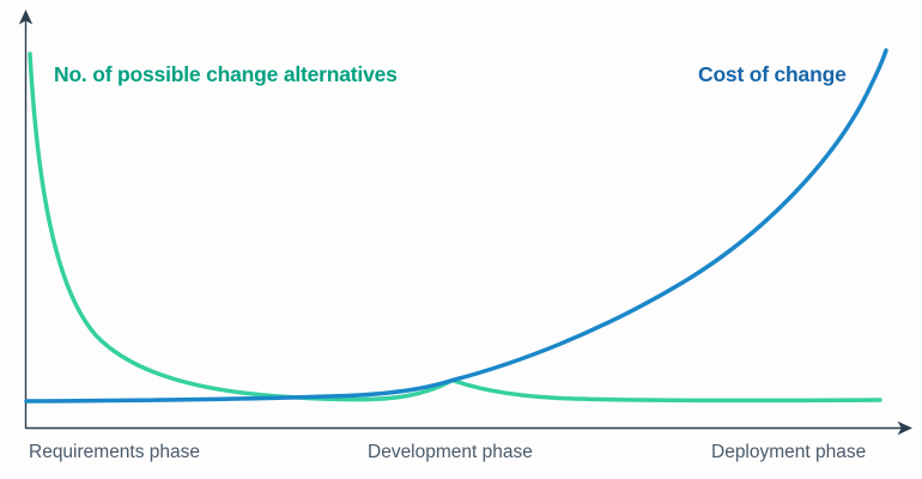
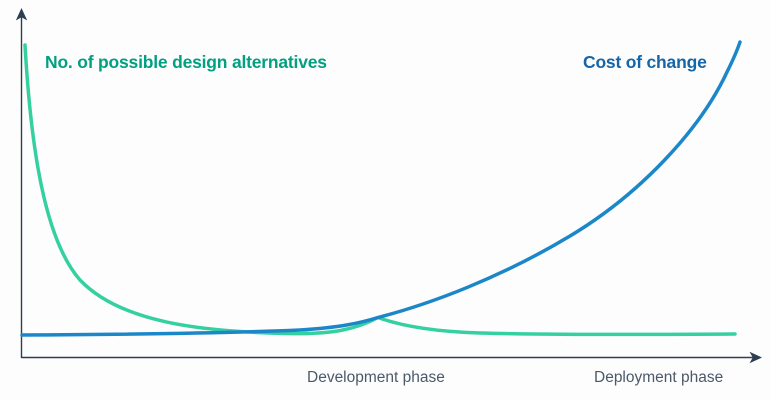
- No. of possible change alternatives
+ No. of possible design alternatives
  Cost of change
- Requirements phase
  Development phase
  Deployment phase
